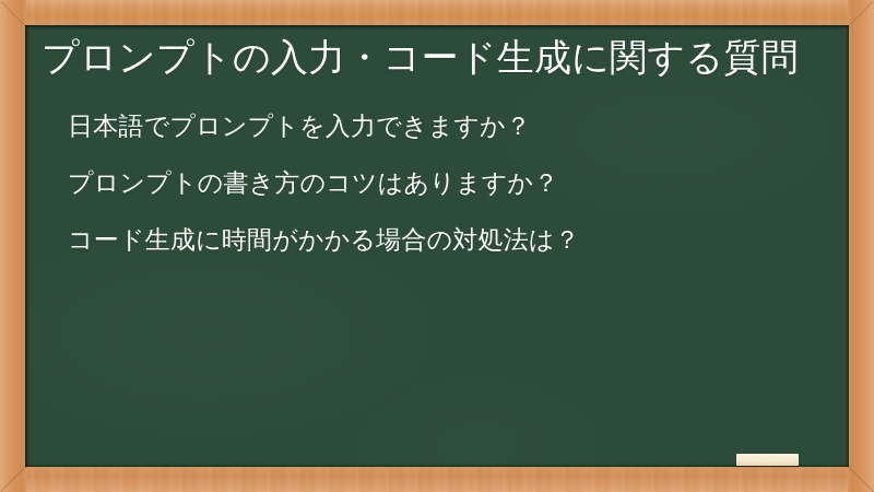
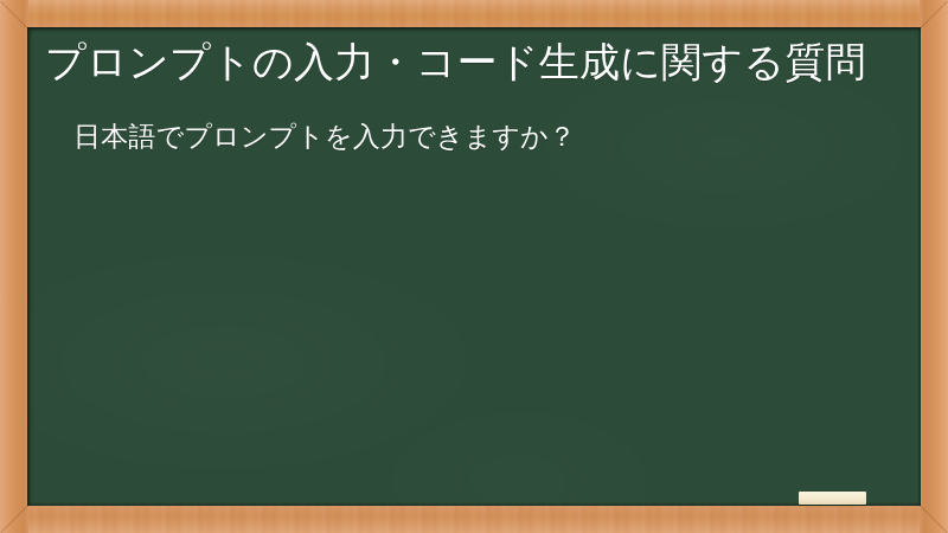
  プロンプトの入力・コード生成に関する質問
  日本語でプロンプトを入力できますか？
- プロンプトの書き方のコツはありますか？
- コード生成に時間がかかる場合の対処法は？
